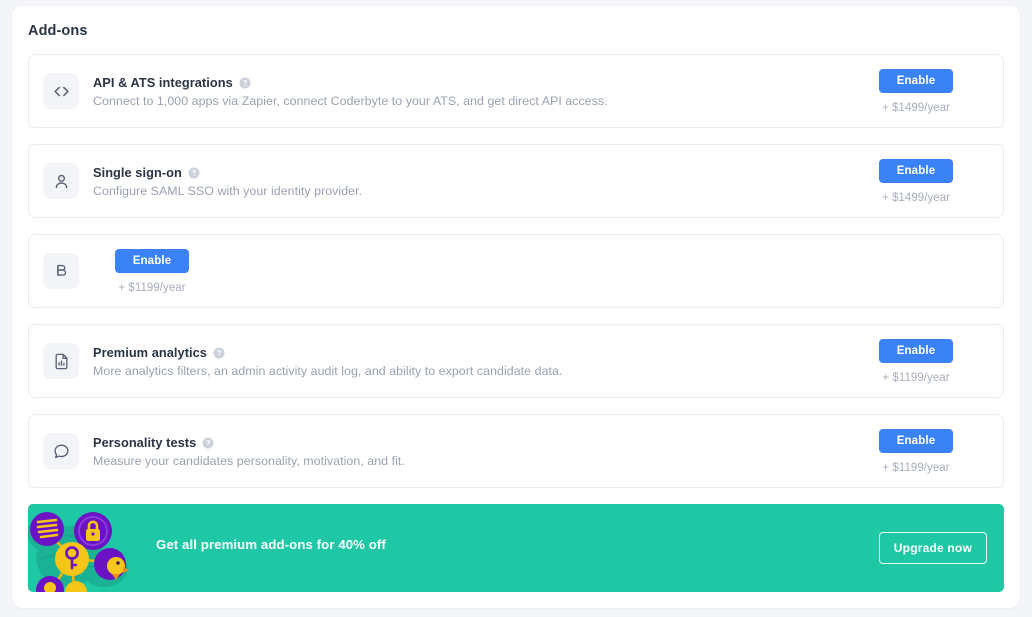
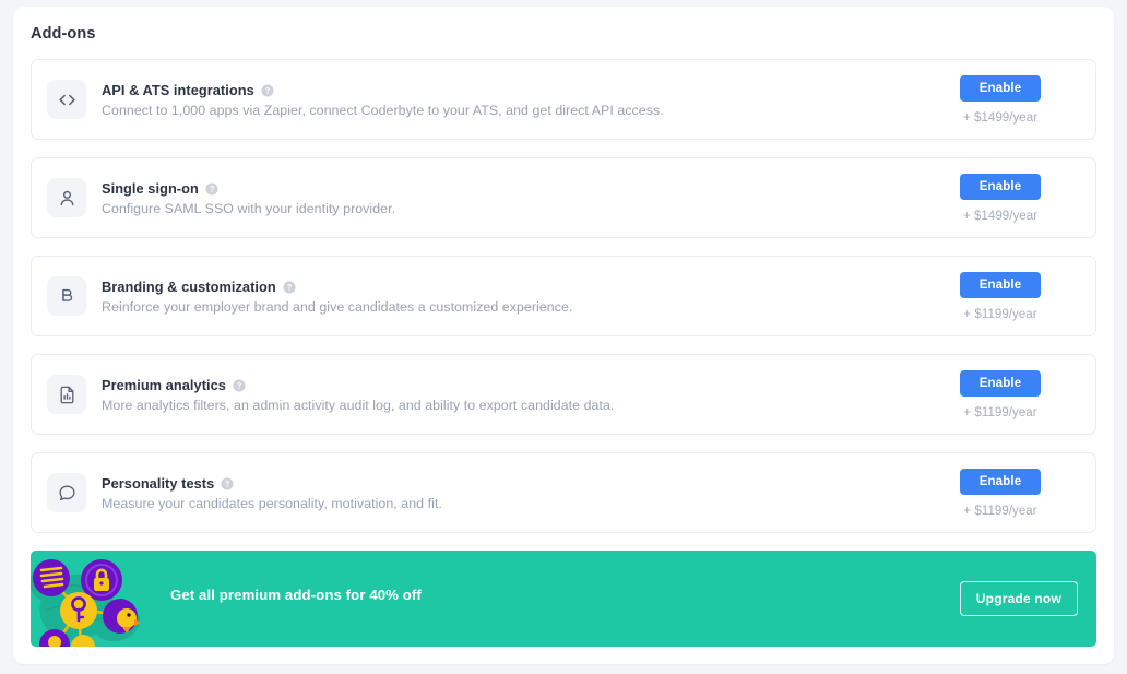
  Add-ons
  API & ATS integrations
  Connect to 1,000 apps via Zapier, connect Coderbyte to your ATS, and get direct API access.
  Enable
  + $1499/year
  Single sign-on
  Configure SAML SSO with your identity provider.
  Enable
  + $1499/year
+ Branding & customization
+ Reinforce your employer brand and give candidates a customized experience.
  Enable
  + $1199/year
  Premium analytics
  More analytics filters, an admin activity audit log, and ability to export candidate data.
  Enable
  + $1199/year
  Personality tests
  Measure your candidates personality, motivation, and fit.
  Enable
  + $1199/year
  Get all premium add-ons for 40% off
  Upgrade now
